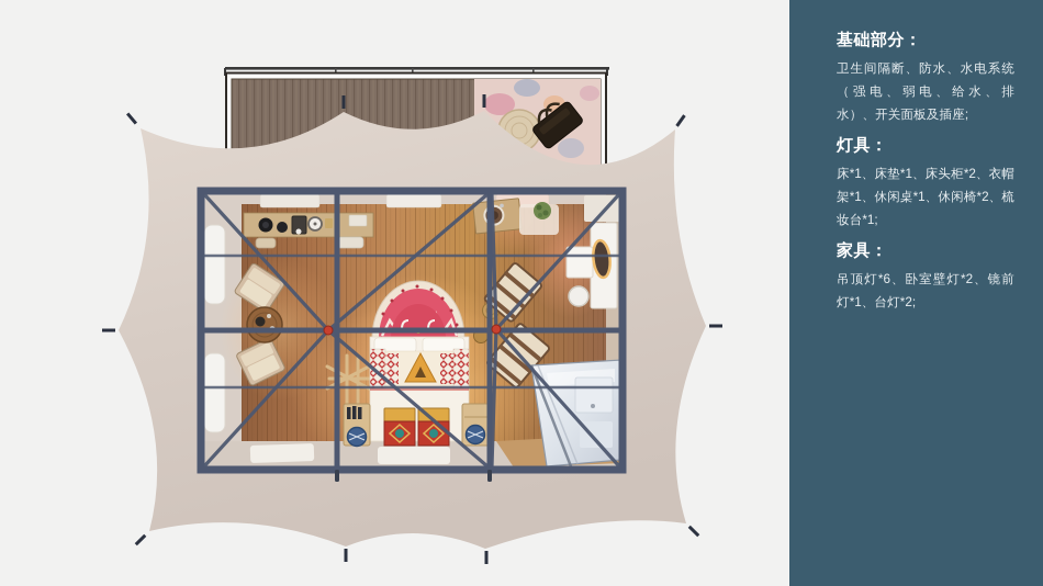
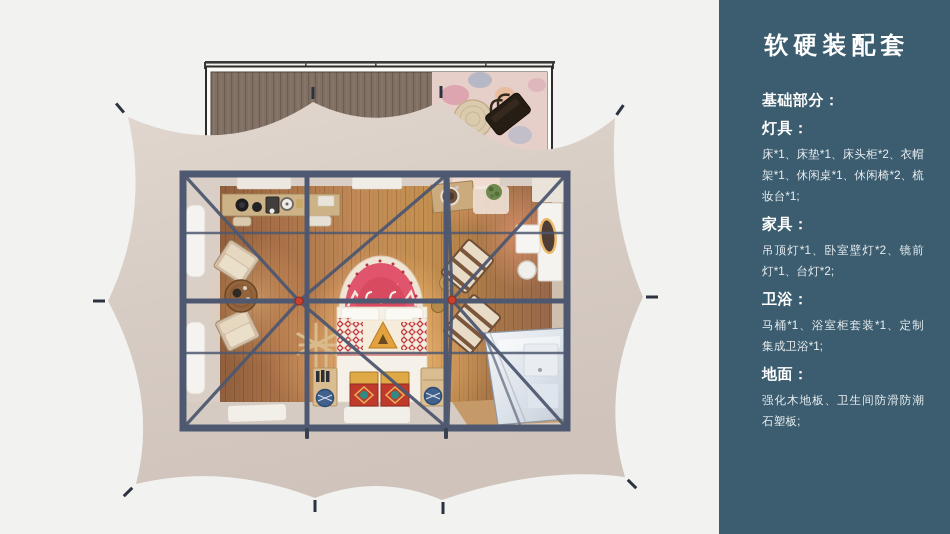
+ 软硬装配套
  基础部分：
- 卫生间隔断、防水、水电系统（强电、弱电、给水、排水）、开关面板及插座;
  灯具：
  床*1、床垫*1、床头柜*2、衣帽架*1、休闲桌*1、休闲椅*2、梳妆台*1;
  家具：
- 吊顶灯*6、卧室壁灯*2、镜前灯*1、台灯*2;
+ 吊顶灯*1、卧室壁灯*2、镜前灯*1、台灯*2;
+ 卫浴：
+ 马桶*1、浴室柜套装*1、定制集成卫浴*1;
+ 地面：
+ 强化木地板、卫生间防滑防潮石塑板;
